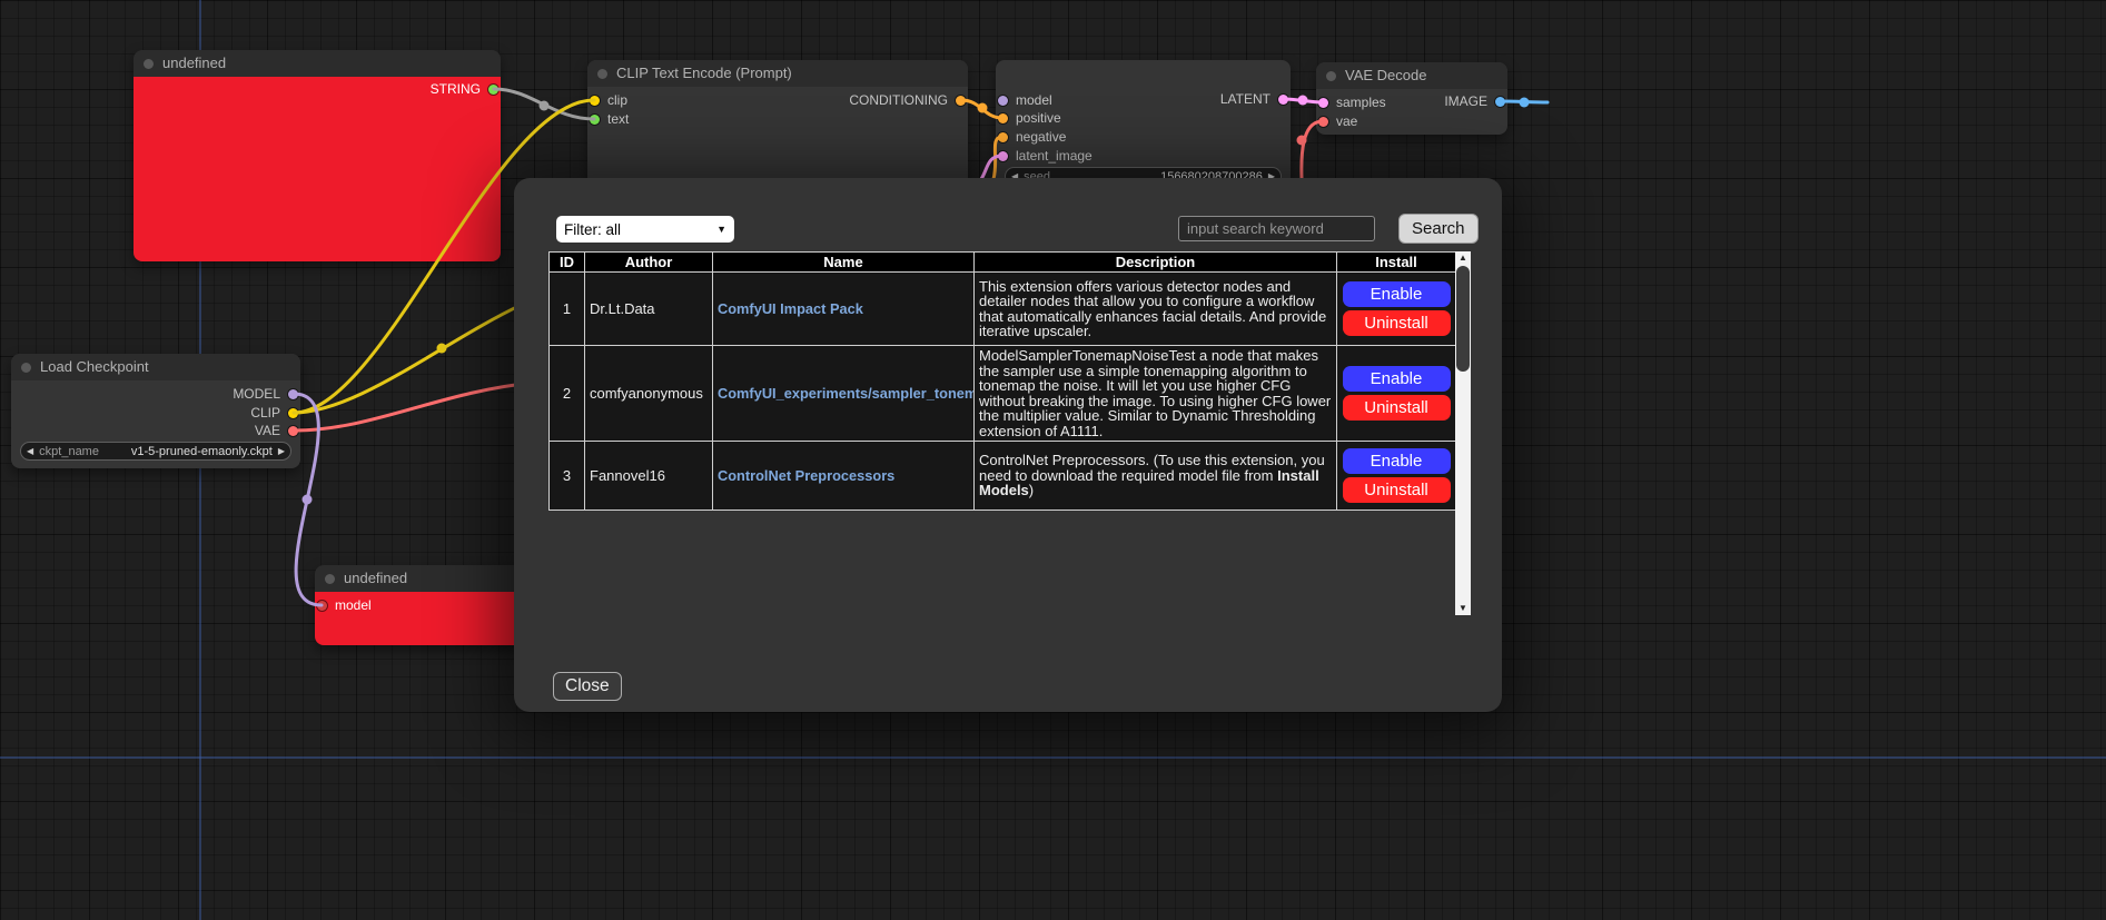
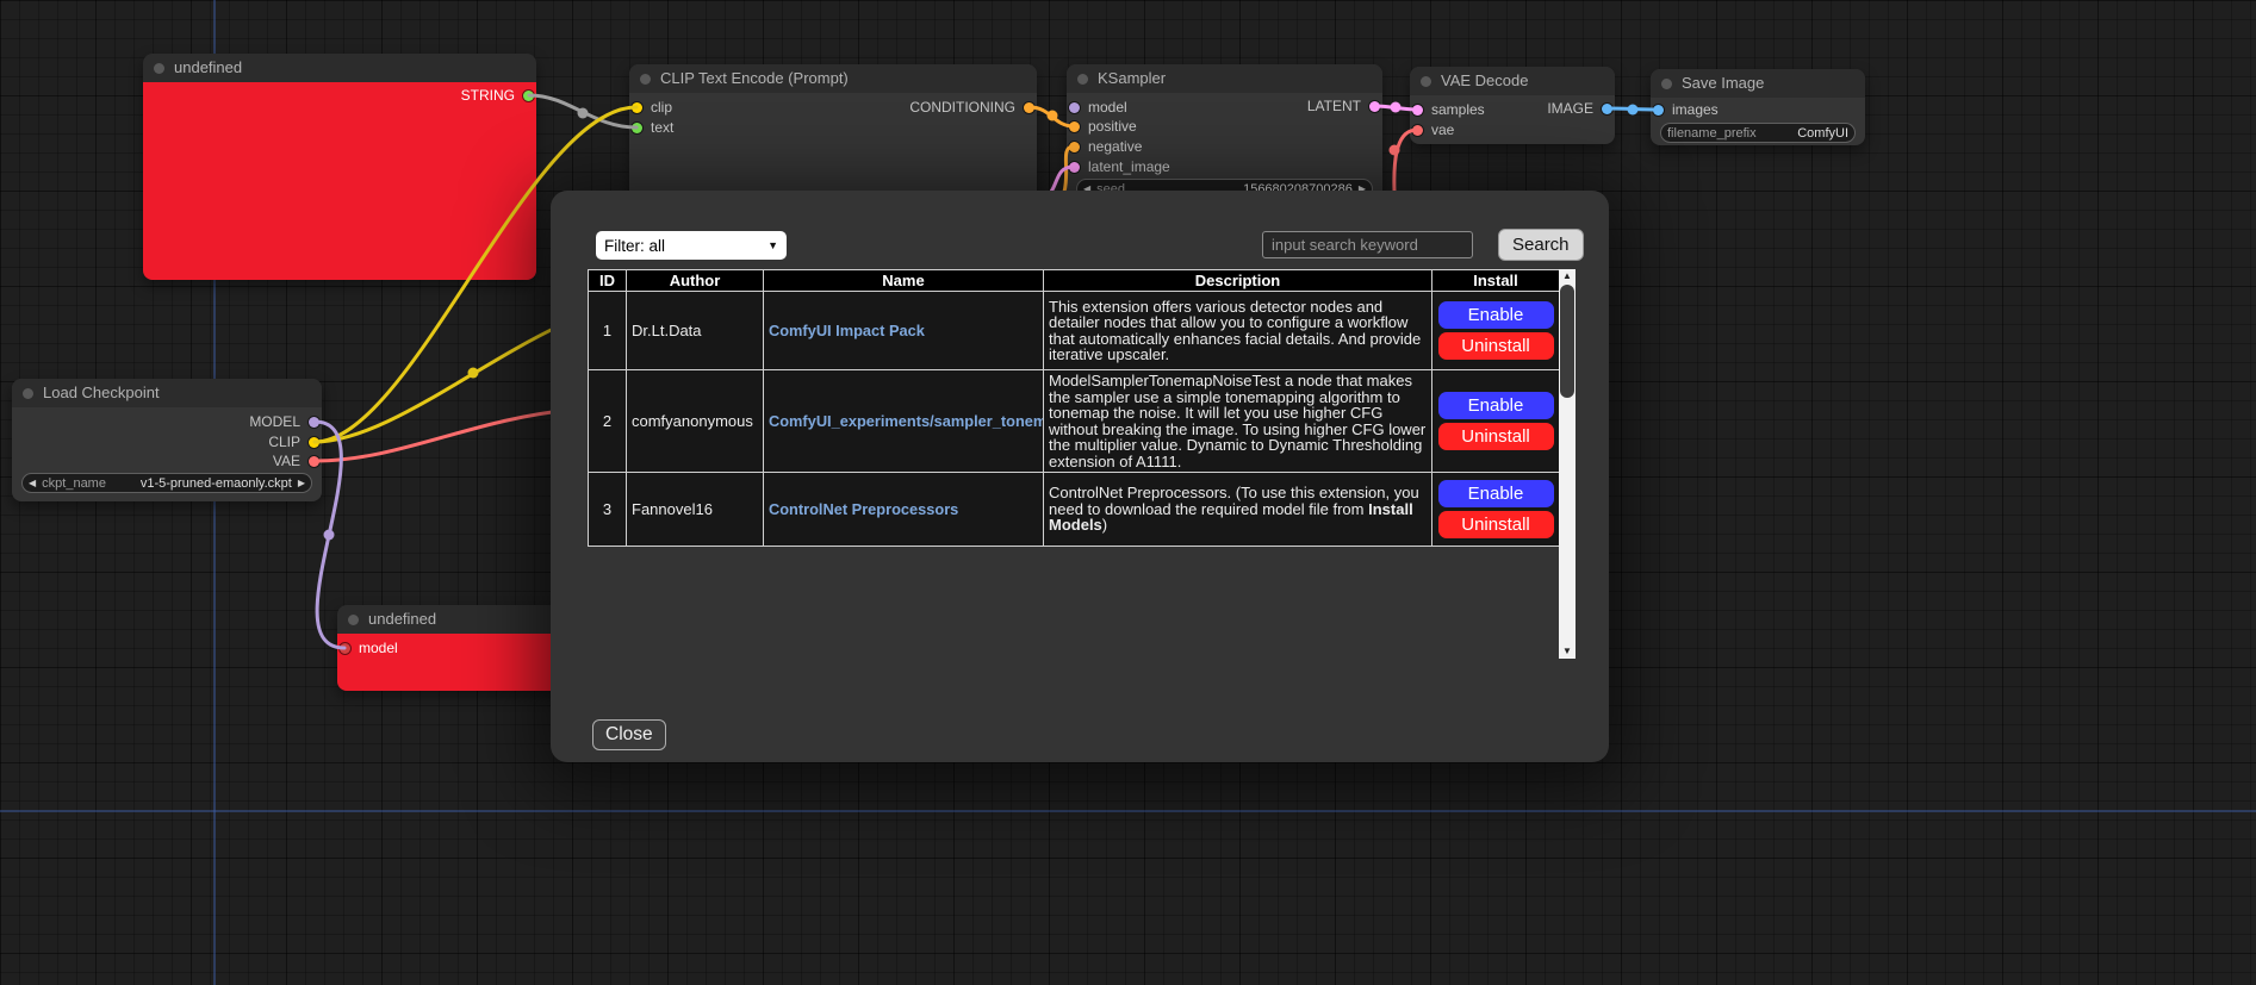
  undefined
  STRING
  CLIP Text Encode (Prompt)
  clip
  text
  CONDITIONING
+ KSampler
  model
  positive
  negative
  latent_image
  LATENT
  ◀
  seed
  156680208700286
  ▶
  VAE Decode
  samples
  vae
  IMAGE
+ Save Image
+ images
+ filename_prefix
+ ComfyUI
  Load Checkpoint
  MODEL
  CLIP
  VAE
  ◀
  ckpt_name
  v1-5-pruned-emaonly.ckpt
  ▶
  undefined
  model
  Filter: all
  ▼
  input search keyword
  Search
  ID	Author	Name	Description	Install
  1	Dr.Lt.Data	ComfyUI Impact Pack	This extension offers various detector nodes and detailer nodes that allow you to configure a workflow that automatically enhances facial details. And provide iterative upscaler.	Enable Uninstall
- 2	comfyanonymous	ComfyUI_experiments/sampler_tonem	ModelSamplerTonemapNoiseTest a node that makes the sampler use a simple tonemapping algorithm to tonemap the noise. It will let you use higher CFG without breaking the image. To using higher CFG lower the multiplier value. Similar to Dynamic Thresholding extension of A1111.	Enable Uninstall
+ 2	comfyanonymous	ComfyUI_experiments/sampler_tonem	ModelSamplerTonemapNoiseTest a node that makes the sampler use a simple tonemapping algorithm to tonemap the noise. It will let you use higher CFG without breaking the image. To using higher CFG lower the multiplier value. Dynamic to Dynamic Thresholding extension of A1111.	Enable Uninstall
  3	Fannovel16	ControlNet Preprocessors	ControlNet Preprocessors. (To use this extension, you need to download the required model file from Install Models)	Enable Uninstall
  ▲
  ▼
  Close
